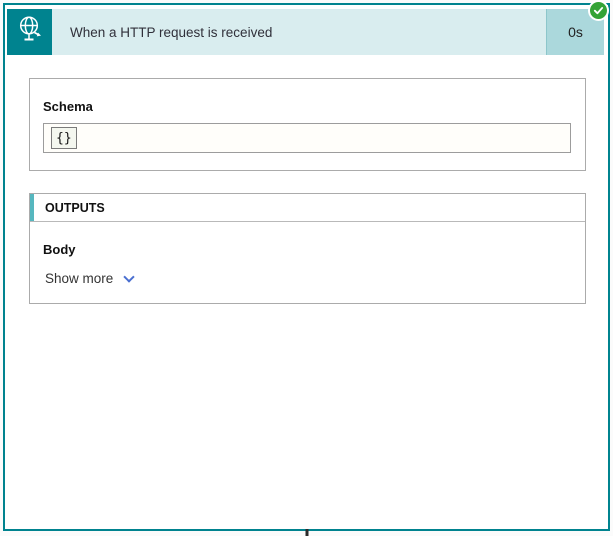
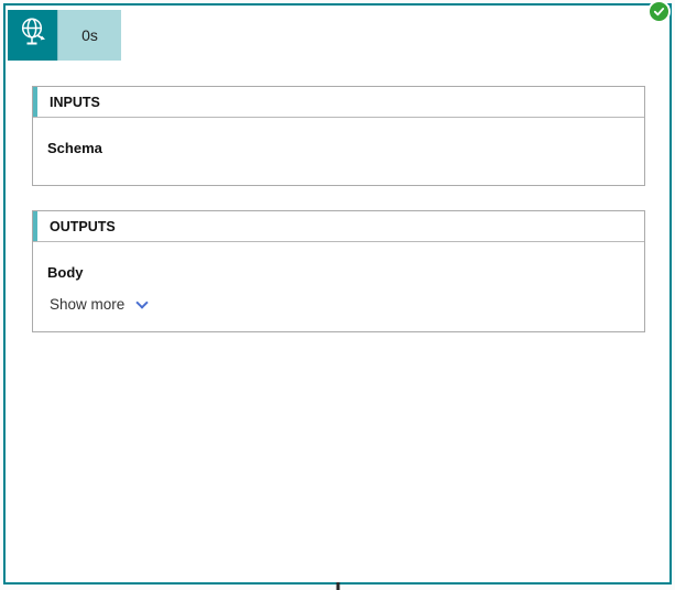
- When a HTTP request is received
  0s
+ INPUTS
  Schema
- {}
  OUTPUTS
  Body
  Show more
